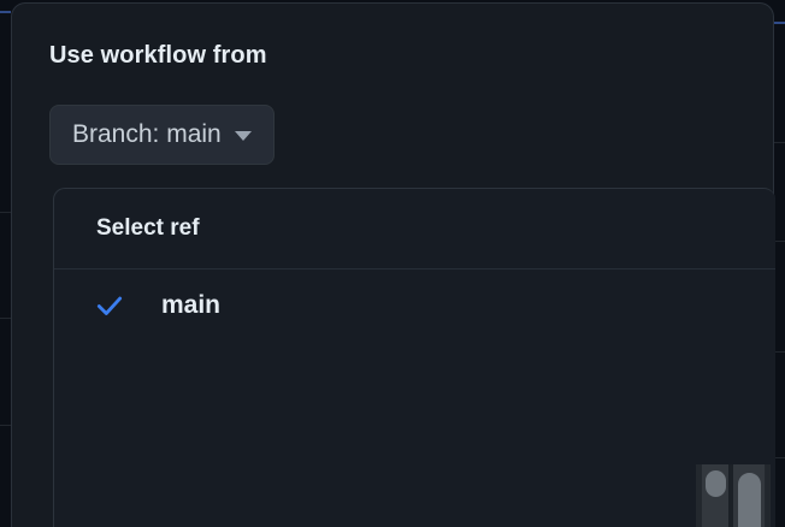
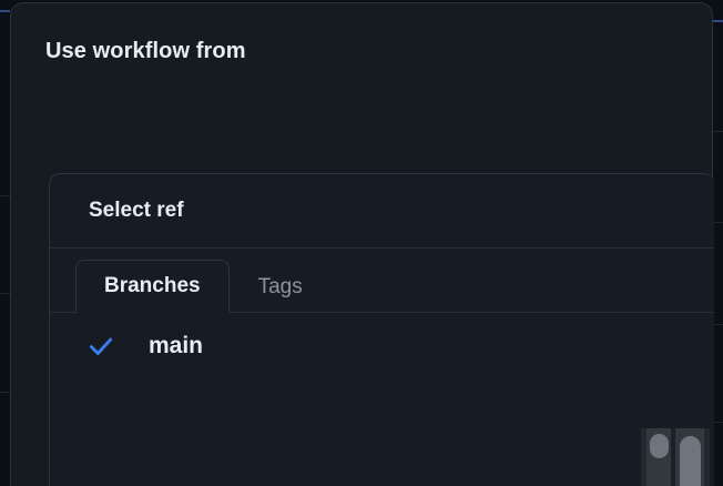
  Use workflow from
- Branch: main
  Select ref
+ Branches
+ Tags
  main
